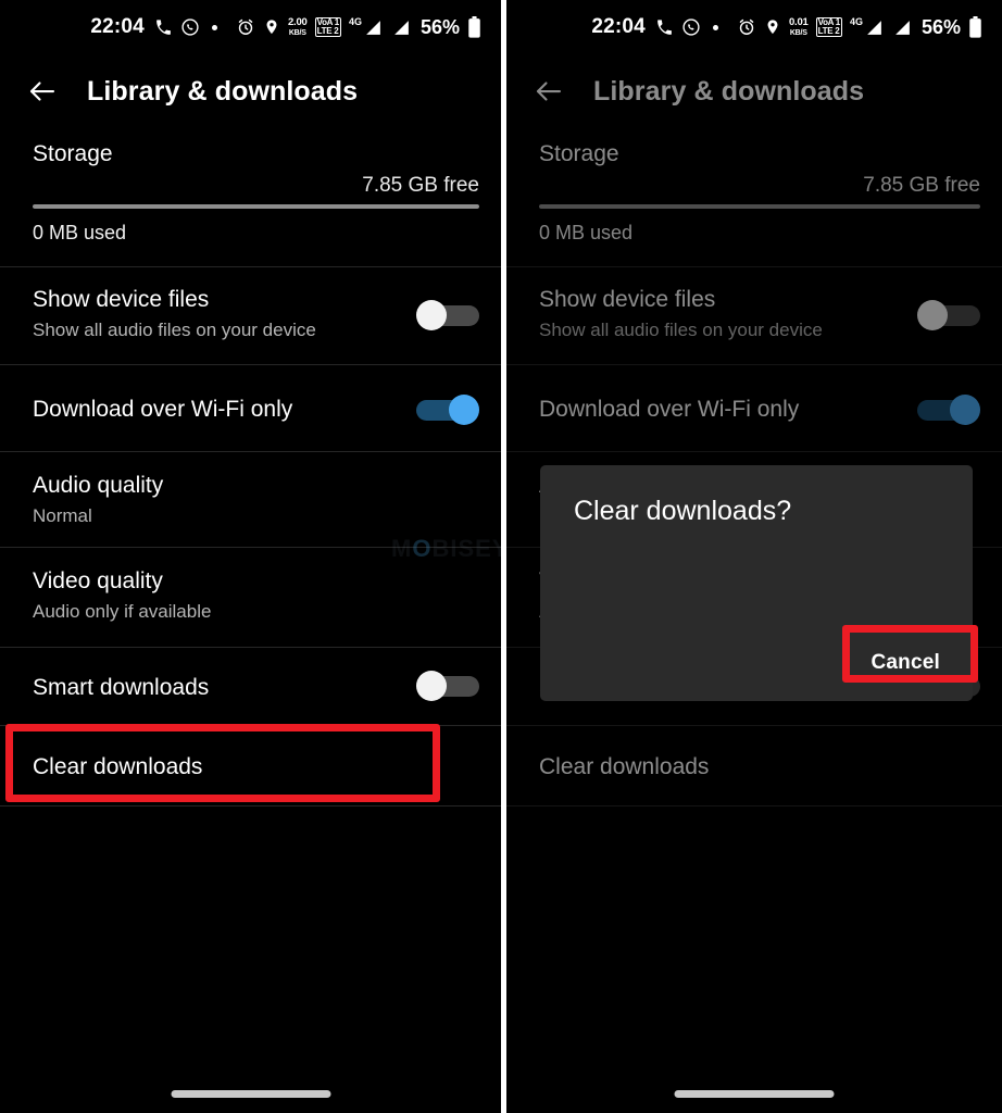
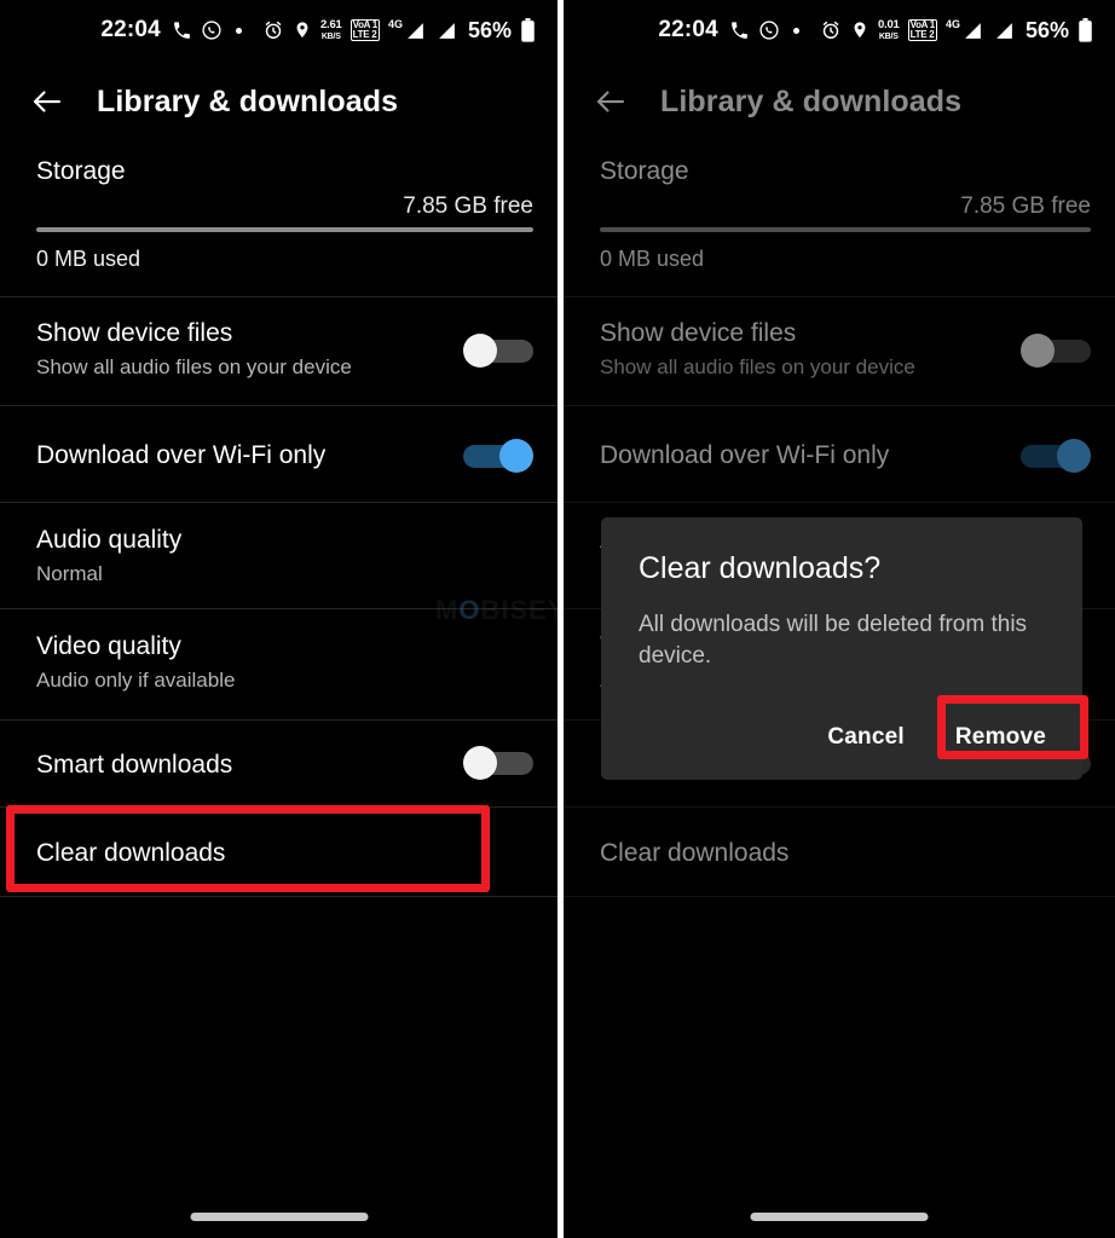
  22:04
- 2.00
+ 2.61
  VoA 1
  LTE 2
  4G
  56%
  Library & downloads
  Storage
  7.85 GB free
  0 MB used
  Show device files
  Show all audio files on your device
  Download over Wi-Fi only
  Audio quality
  Normal
  Video quality
  Audio only if available
  Smart downloads
  Clear downloads
  MOBISEY
  22:04
  0.01
  VoA 1
  LTE 2
  4G
  56%
  Library & downloads
  Storage
  7.85 GB free
  0 MB used
  Show device files
  Show all audio files on your device
  Download over Wi-Fi only
  Clear downloads
  Clear downloads?
+ All downloads will be deleted from this device.
  Cancel
+ Remove
